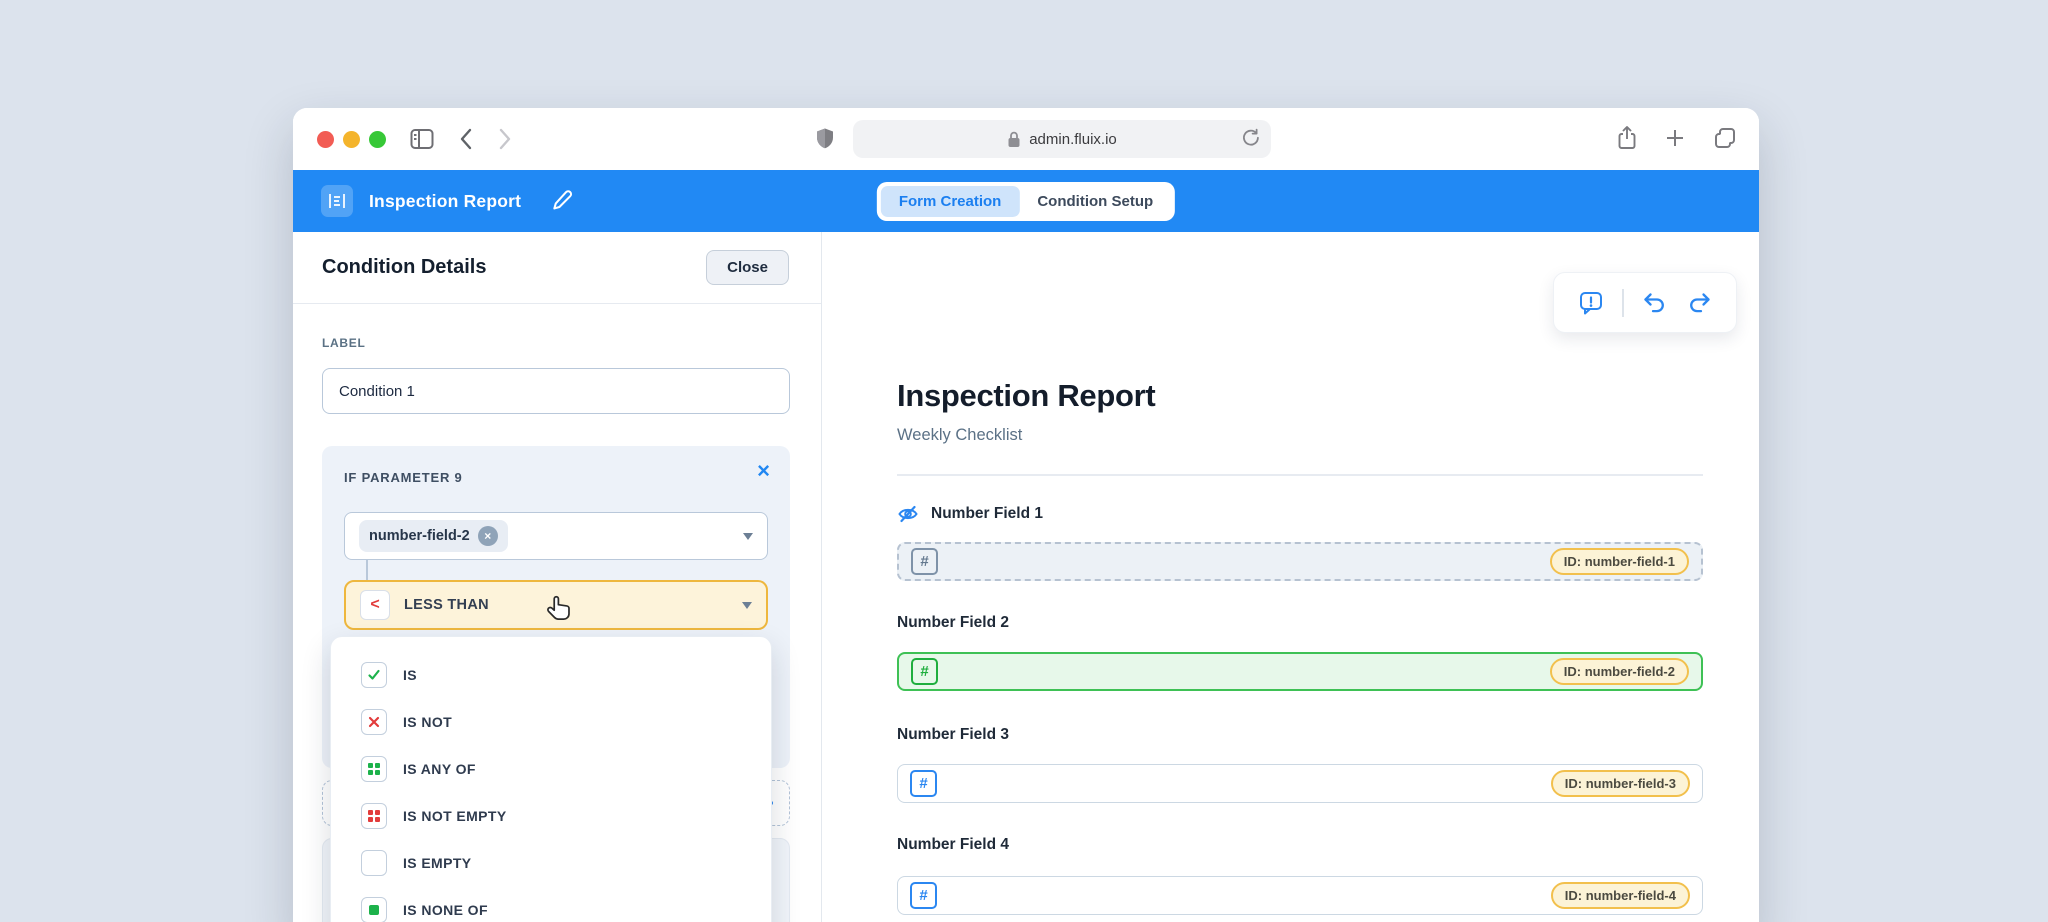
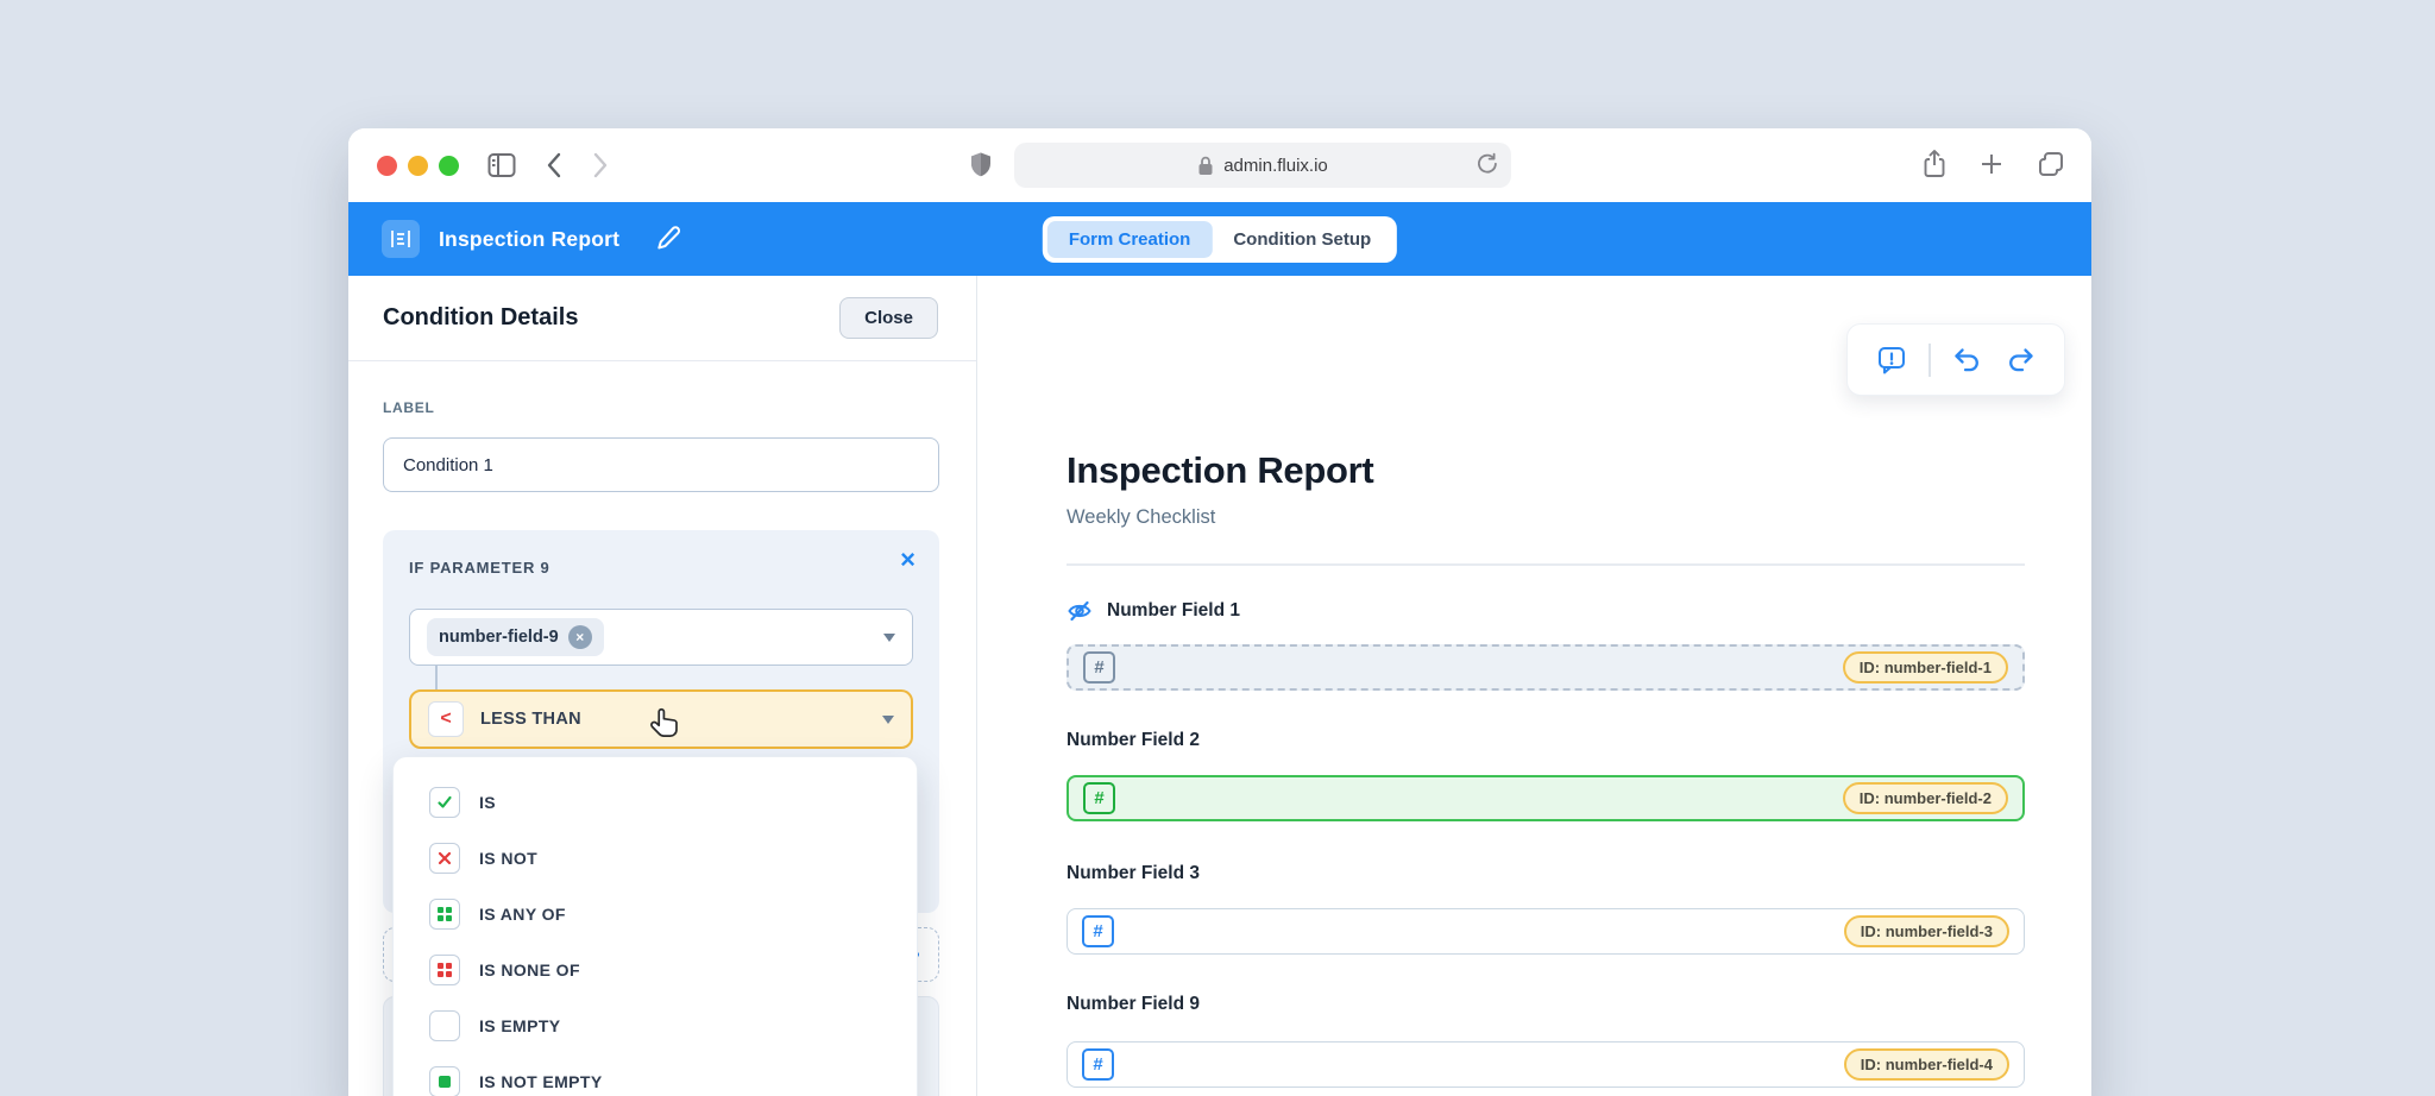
  admin.fluix.io
  Inspection Report
  Form Creation
  Condition Setup
  Condition Details
  Close
  LABEL
  Condition 1
  IF PARAMETER 9
  ×
- number-field-2
+ number-field-9
  ×
  <
  LESS THAN
  IS
  IS NOT
  IS ANY OF
- IS NOT EMPTY
+ IS NONE OF
  IS EMPTY
- IS NONE OF
+ IS NOT EMPTY
  Inspection Report
  Weekly Checklist
  Number Field 1
  #
  ID: number-field-1
  Number Field 2
  #
  ID: number-field-2
  Number Field 3
  #
  ID: number-field-3
- Number Field 4
+ Number Field 9
  #
  ID: number-field-4
